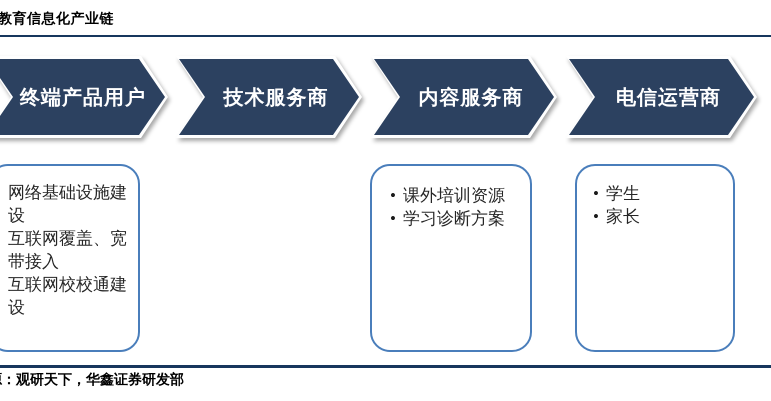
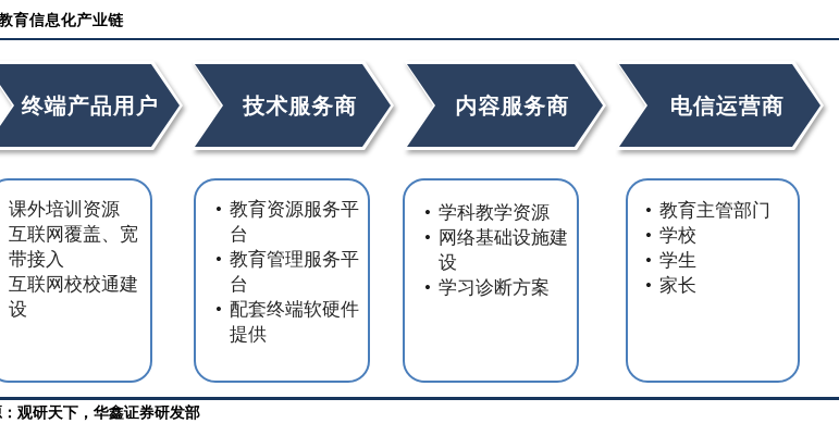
  教育信息化产业链
  终端产品用户
  技术服务商
  内容服务商
  电信运营商
- 网络基础设施建设
+ 课外培训资源
  互联网覆盖、宽带接入
  互联网校校通建设
+ 教育资源服务平台
+ 教育管理服务平台
+ 配套终端软硬件提供
+ 学科教学资源
- 课外培训资源
+ 网络基础设施建设
  学习诊断方案
+ 教育主管部门
+ 学校
  学生
  家长
  ：观研天下，华鑫证券研发部
